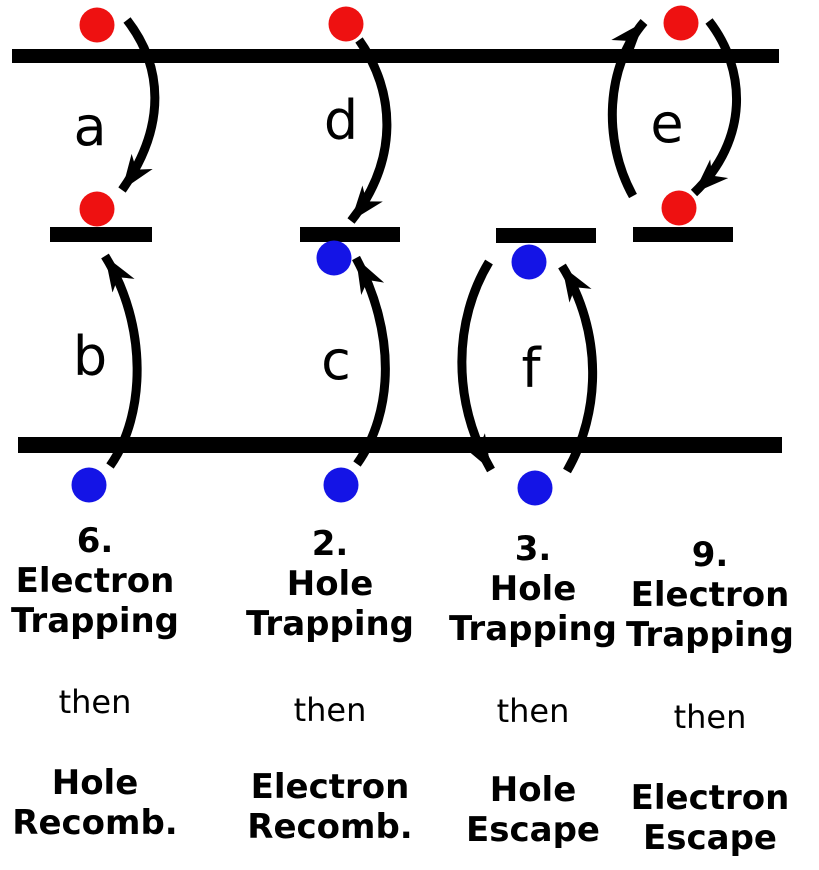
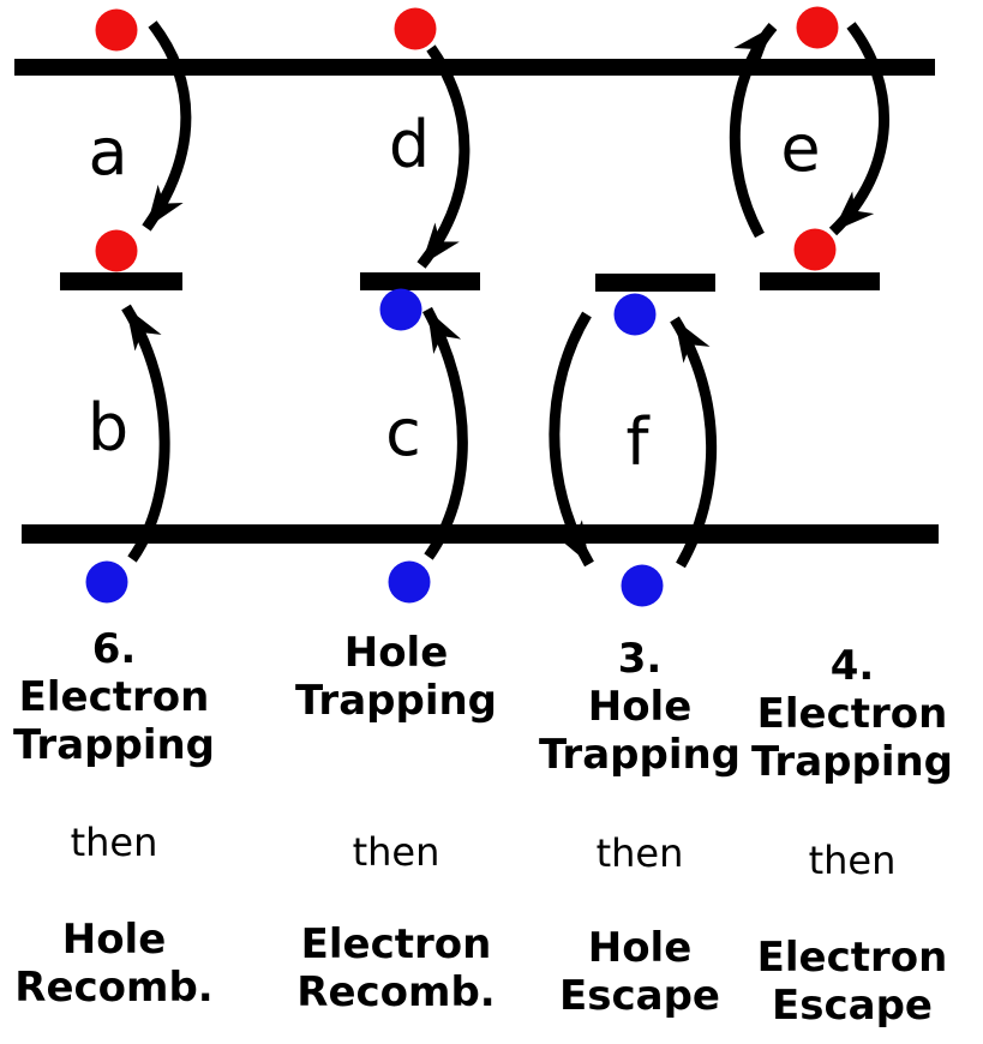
  a
  b
  c
  d
  e
  f
  6.
  Electron
  Trapping
  then
  Hole
  Recomb.
- 2.
  Hole
  Trapping
  then
  Electron
  Recomb.
  3.
  Hole
  Trapping
  then
  Hole
  Escape
- 9.
+ 4.
  Electron
  Trapping
  then
  Electron
  Escape
